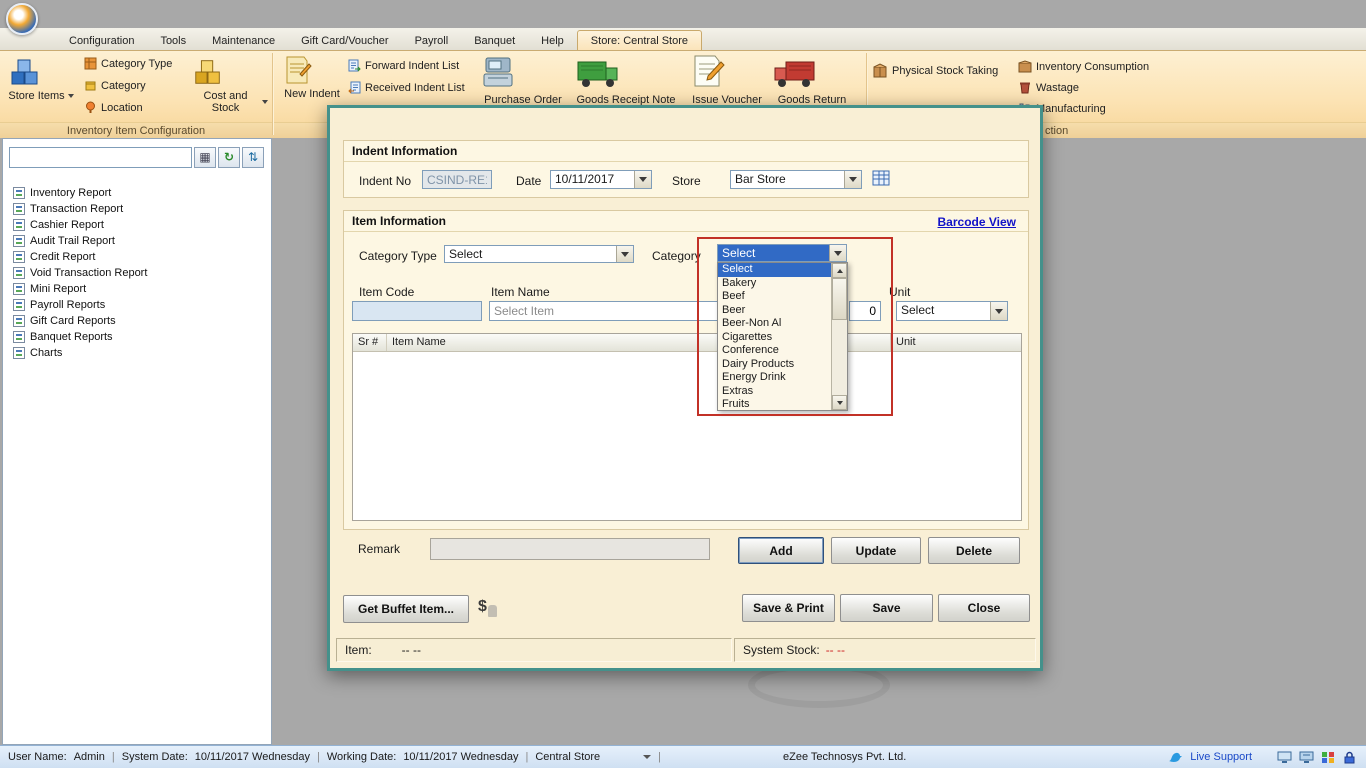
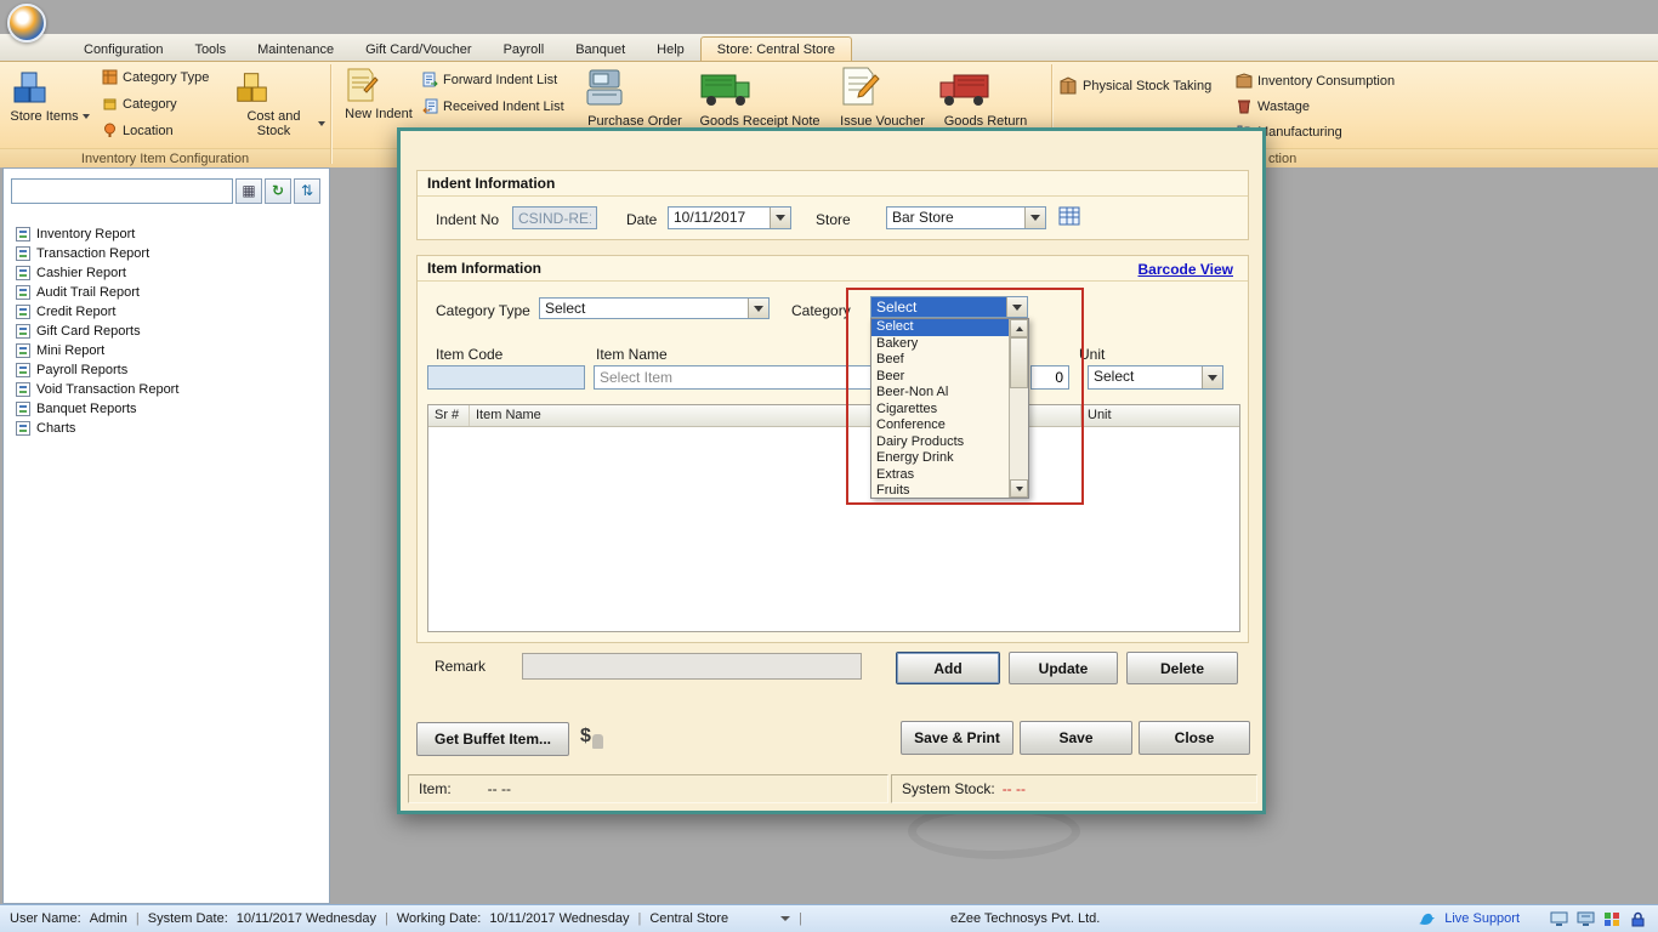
  Configuration
  Tools
  Maintenance
  Gift Card/Voucher
  Payroll
  Banquet
  Help
  Store: Central Store
  Inventory Item Configuration
  ction
  Store Items
  Category Type
  Category
  Location
  Cost and Stock
  New Indent
  Forward Indent List
  Received Indent List
  Purchase Order
  Goods Receipt Note
  Issue Voucher
  Goods Return
  Physical Stock Taking
  Inventory Consumption
  Wastage
  anufacturing
  Inventory Report
  Transaction Report
  Cashier Report
  Audit Trail Report
  Credit Report
- Void Transaction Report
+ Gift Card Reports
  Mini Report
  Payroll Reports
- Gift Card Reports
+ Void Transaction Report
  Banquet Reports
  Charts
  Indent Information
  Indent No
  CSIND-RE
  Date
  10/11/2017
  Store
  Bar Store
  Item Information
  Barcode View
  Category Type
  Select
  Category
  Item Code
  Item Name
  Unit
  Select Item
  0
  Select
  Sr #
  Item Name
  Unit
  Select
  Select
  Bakery
  Beef
  Beer
  Beer-Non Al
  Cigarettes
  Conference
  Dairy Products
  Energy Drink
  Extras
  Fruits
  Remark
  Add
  Update
  Delete
  Get Buffet Item...
  Save & Print
  Save
  Close
  Item:
  -- --
  System Stock:
  -- --
  User Name:
  Admin
  |
  System Date:
  10/11/2017 Wednesday
  |
  Working Date:
  10/11/2017 Wednesday
  |
  Central Store
  |
  eZee Technosys Pvt. Ltd.
  Live Support
